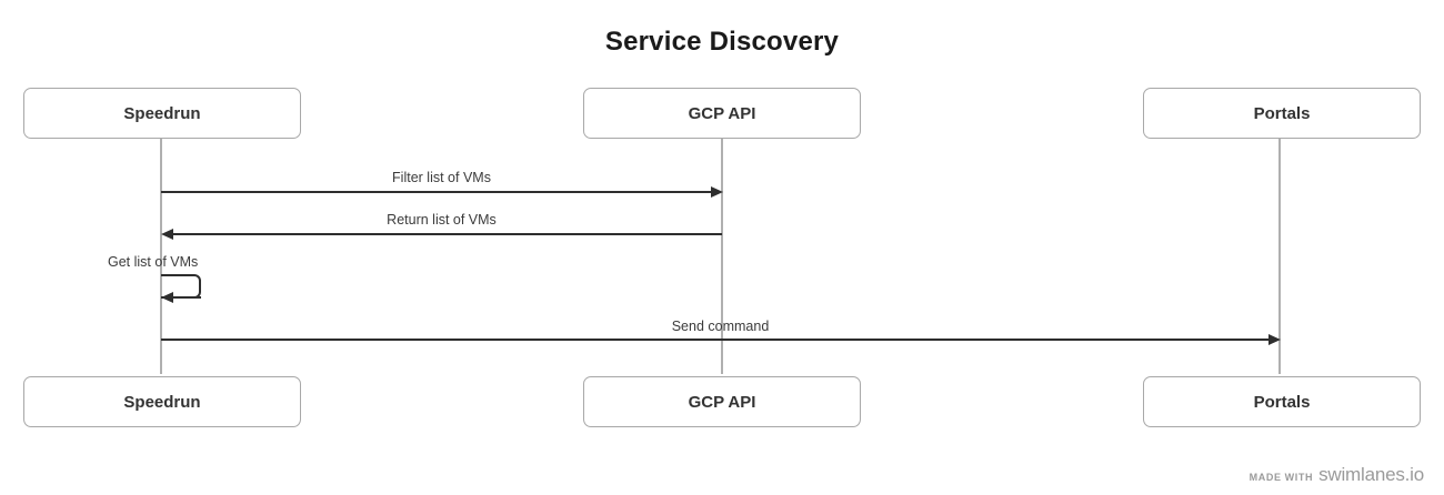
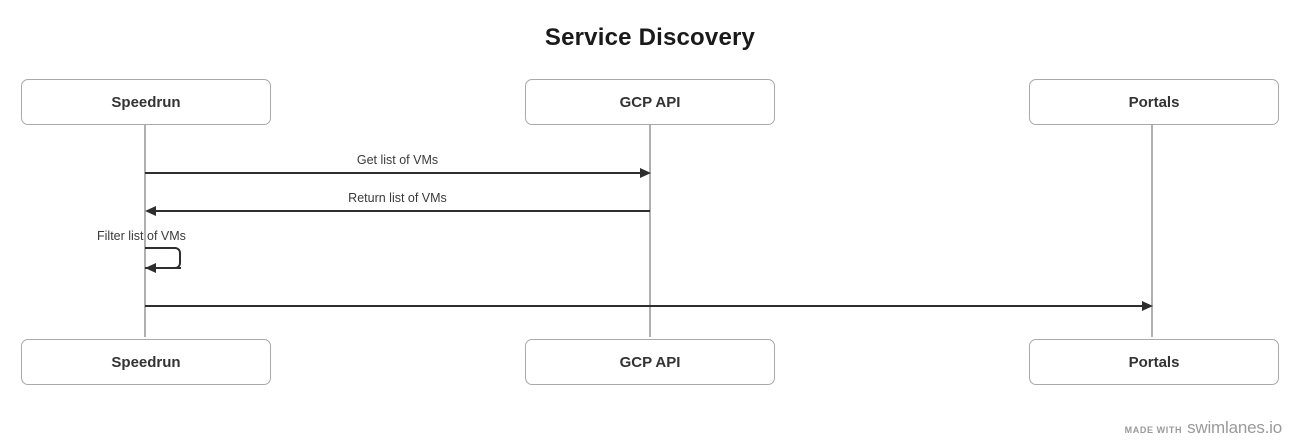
  Service Discovery
  Speedrun
  GCP API
  Portals
- Filter list of VMs
+ Get list of VMs
  Return list of VMs
- Get list of VMs
+ Filter list of VMs
- Send command
  Speedrun
  GCP API
  Portals
  MADE WITH
  swimlanes.io
